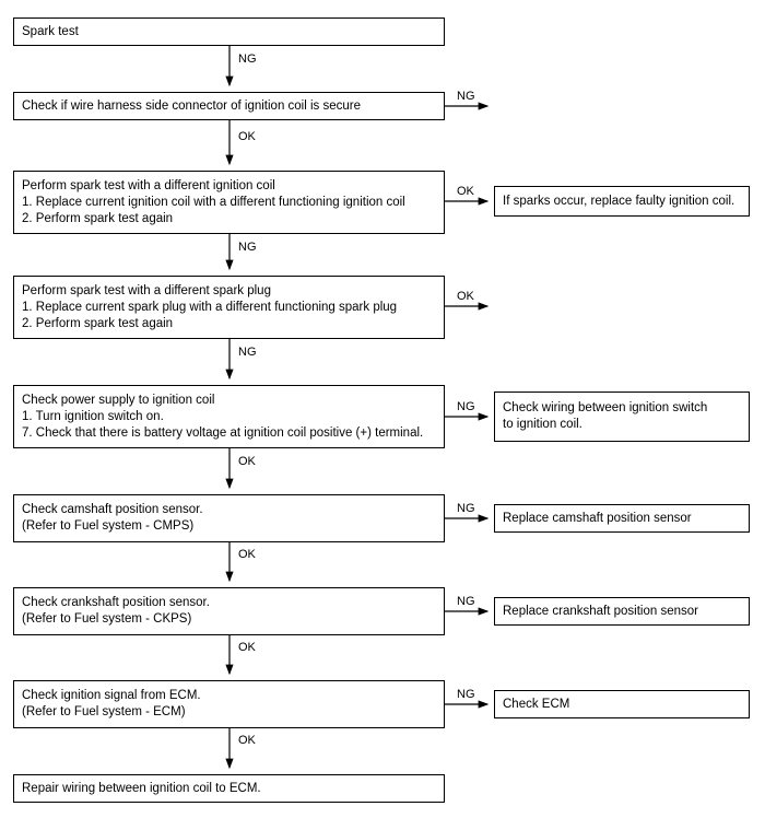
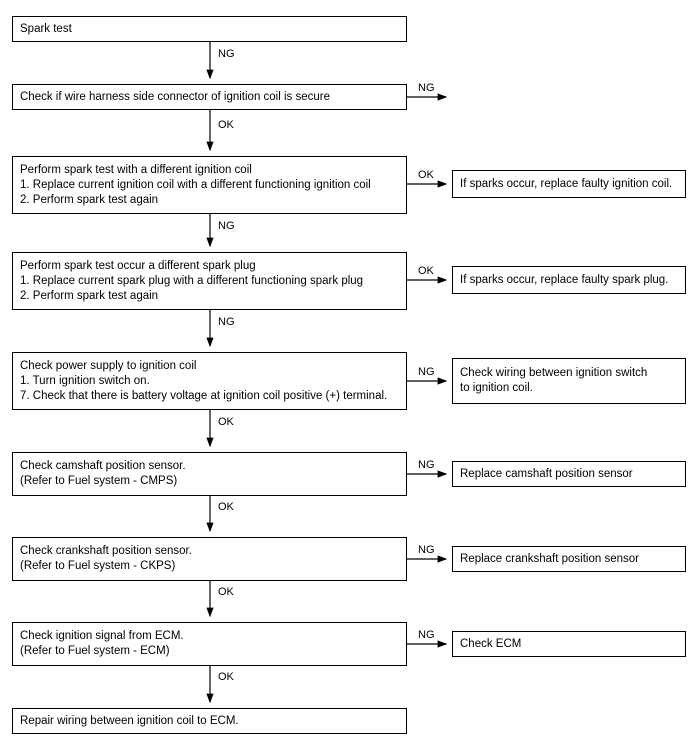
  Spark test
  Check if wire harness side connector of ignition coil is secure
  Perform spark test with a different ignition coil
  1. Replace current ignition coil with a different functioning ignition coil
  2. Perform spark test again
  If sparks occur, replace faulty ignition coil.
- Perform spark test with a different spark plug
+ Perform spark test occur a different spark plug
  1. Replace current spark plug with a different functioning spark plug
  2. Perform spark test again
+ If sparks occur, replace faulty spark plug.
  Check power supply to ignition coil
  1. Turn ignition switch on.
  7. Check that there is battery voltage at ignition coil positive (+) terminal.
  Check wiring between ignition switch
  to ignition coil.
  Check camshaft position sensor.
  (Refer to Fuel system - CMPS)
  Replace camshaft position sensor
  Check crankshaft position sensor.
  (Refer to Fuel system - CKPS)
  Replace crankshaft position sensor
  Check ignition signal from ECM.
  (Refer to Fuel system - ECM)
  Check ECM
  Repair wiring between ignition coil to ECM.
  NG
  NG
  OK
  OK
  NG
  OK
  NG
  NG
  OK
  NG
  OK
  NG
  OK
  NG
  OK
